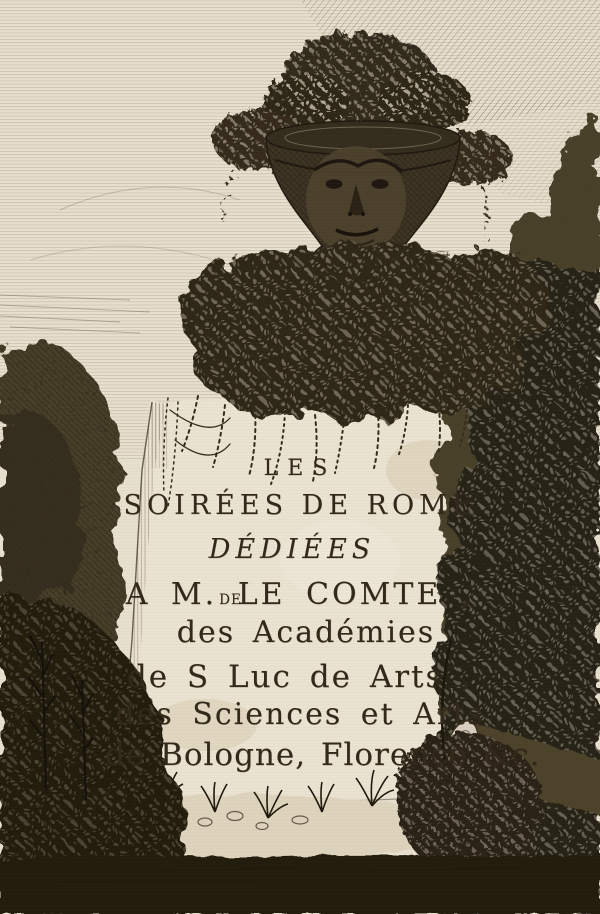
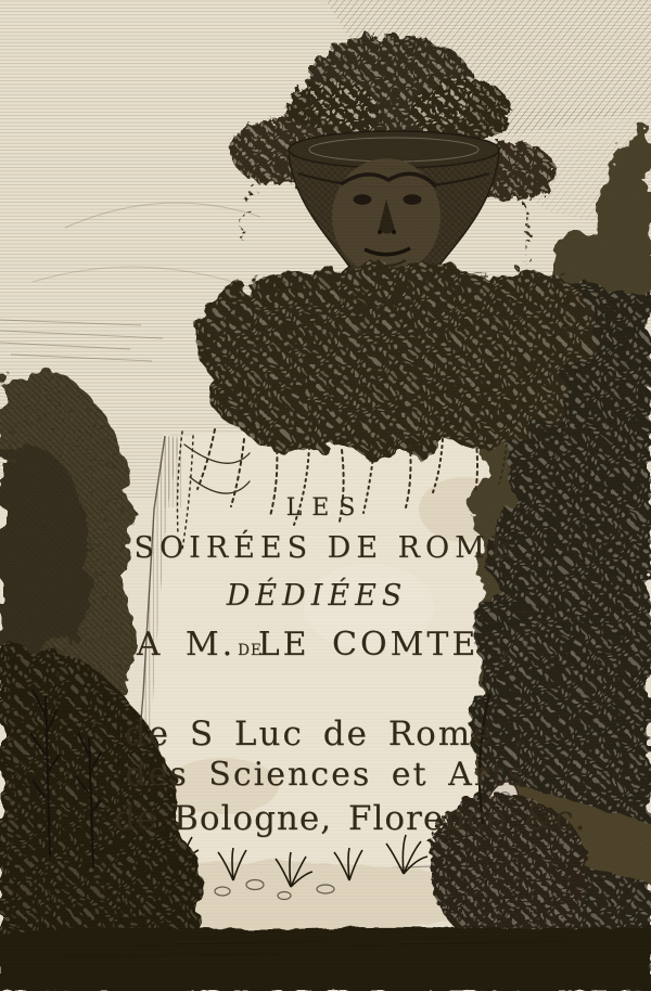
  LES
  SOIRÉES DE ROME
  DÉDIÉES
  A M.
  DE
  LE COMTE ,
- des Académies
- de S Luc de Arts ,
+ de S Luc de Rome ,
  des Sciences et Arts
  de Bologne, Florence &c.
